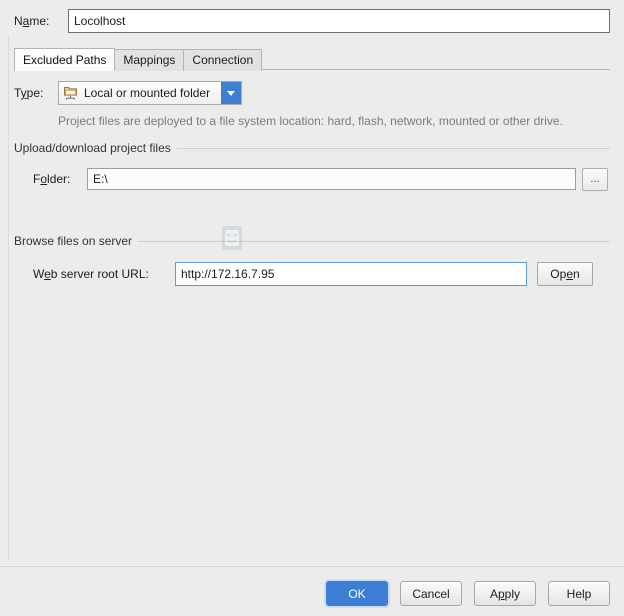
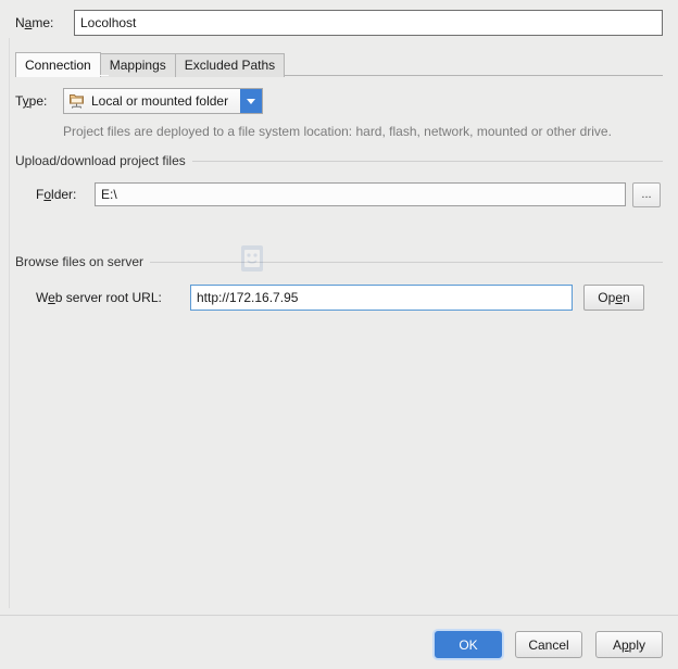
  Name:
  Locolhost
- Excluded Paths
+ Connection
  Mappings
- Connection
+ Excluded Paths
  Type:
  Local or mounted folder
  Project files are deployed to a file system location: hard, flash, network, mounted or other drive.
  Upload/download project files
  Folder:
  E:\
  ...
  Browse files on server
  Web server root URL:
  http://172.16.7.95
  Open
  OK
  Cancel
  Apply
- Help
